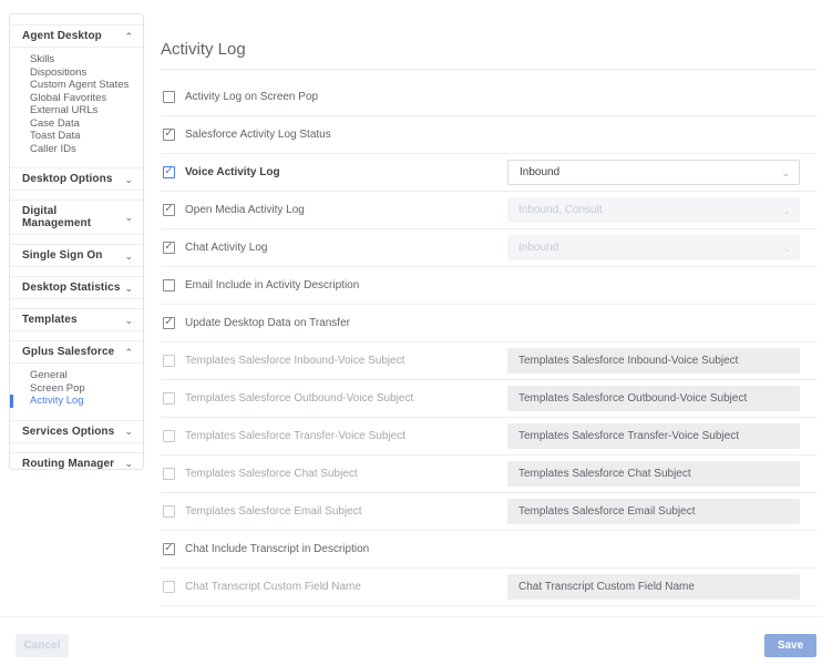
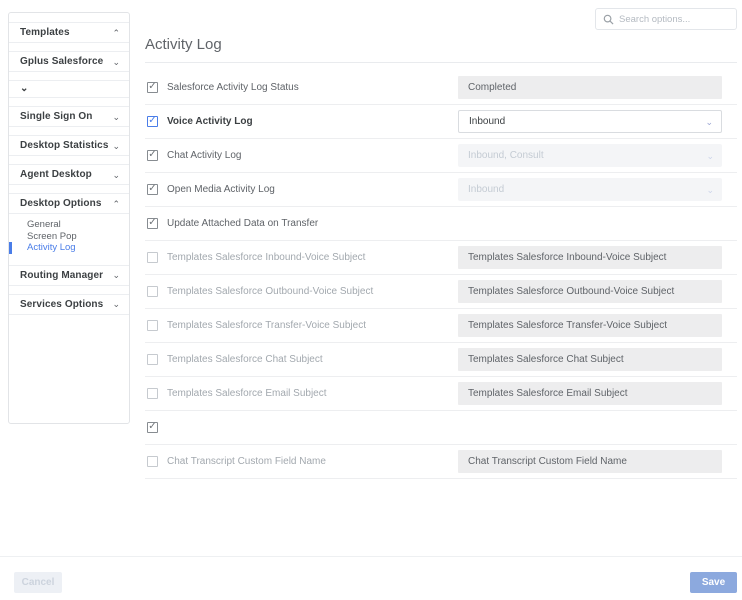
- Agent Desktop
+ Templates
  ⌃
- Skills
- Dispositions
- Custom Agent States
- Global Favorites
- External URLs
- Case Data
- Toast Data
- Caller IDs
- Desktop Options
+ Gplus Salesforce
  ⌄
- Digital Management
  ⌄
  Single Sign On
  ⌄
  Desktop Statistics
  ⌄
- Templates
+ Agent Desktop
  ⌄
- Gplus Salesforce
+ Desktop Options
  ⌃
  General
  Screen Pop
  Activity Log
- Services Options
+ Routing Manager
  ⌄
- Routing Manager
+ Services Options
  ⌄
+ Search options...
  Activity Log
- Activity Log on Screen Pop
  ✓
  Salesforce Activity Log Status
+ Completed
  ✓
  Voice Activity Log
  Inbound
  ⌄
  ✓
- Open Media Activity Log
+ Chat Activity Log
  Inbound, Consult
  ⌄
  ✓
- Chat Activity Log
+ Open Media Activity Log
  Inbound
  ⌄
- Email Include in Activity Description
  ✓
- Update Desktop Data on Transfer
+ Update Attached Data on Transfer
  Templates Salesforce Inbound-Voice Subject
  Templates Salesforce Inbound-Voice Subject
  Templates Salesforce Outbound-Voice Subject
  Templates Salesforce Outbound-Voice Subject
  Templates Salesforce Transfer-Voice Subject
  Templates Salesforce Transfer-Voice Subject
  Templates Salesforce Chat Subject
  Templates Salesforce Chat Subject
  Templates Salesforce Email Subject
  Templates Salesforce Email Subject
  ✓
- Chat Include Transcript in Description
  Chat Transcript Custom Field Name
  Chat Transcript Custom Field Name
  Cancel
  Save
